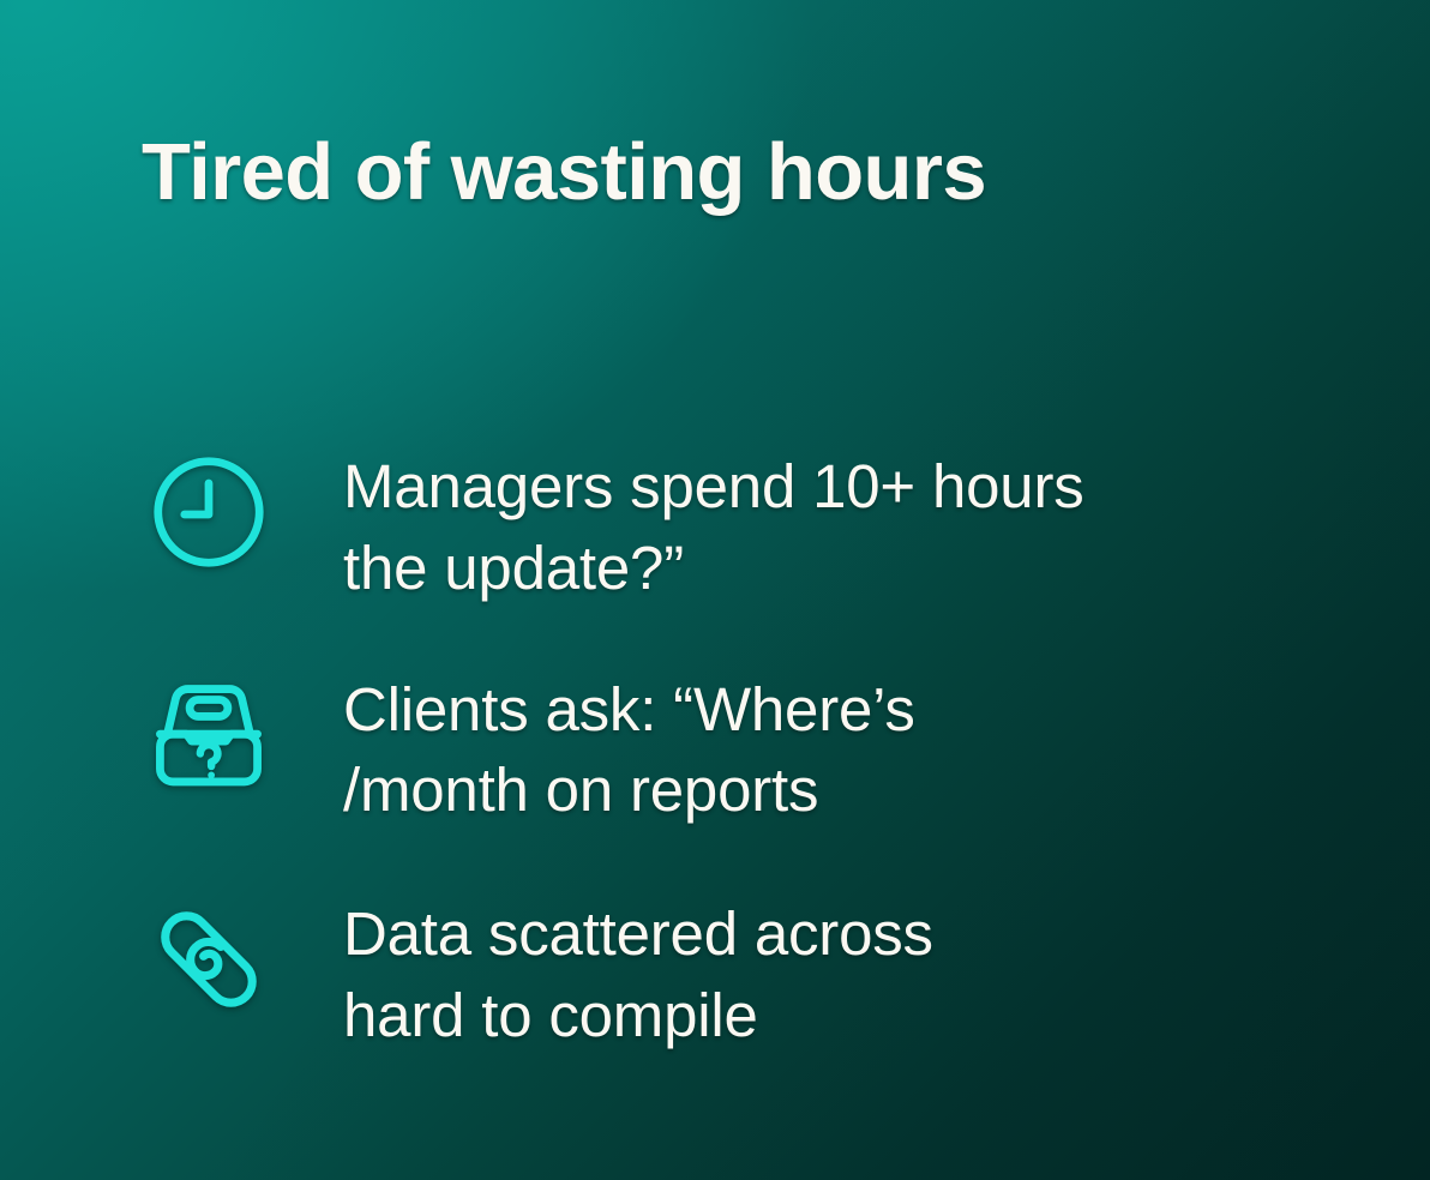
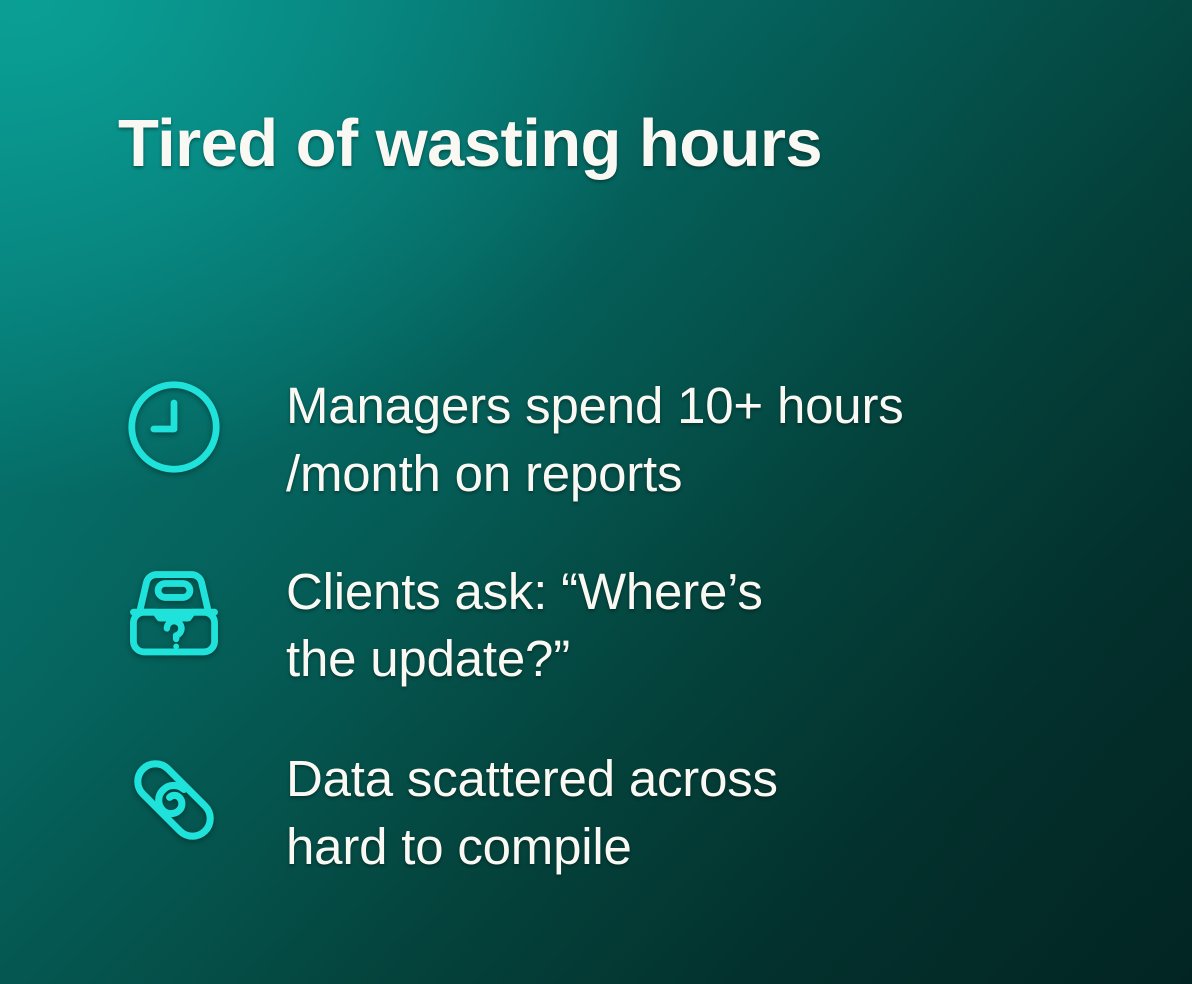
  Tired of wasting hours
  Managers spend 10+ hours
- the update?”
+ /month on reports
  Clients ask: “Where’s
- /month on reports
+ the update?”
  Data scattered across
  hard to compile
